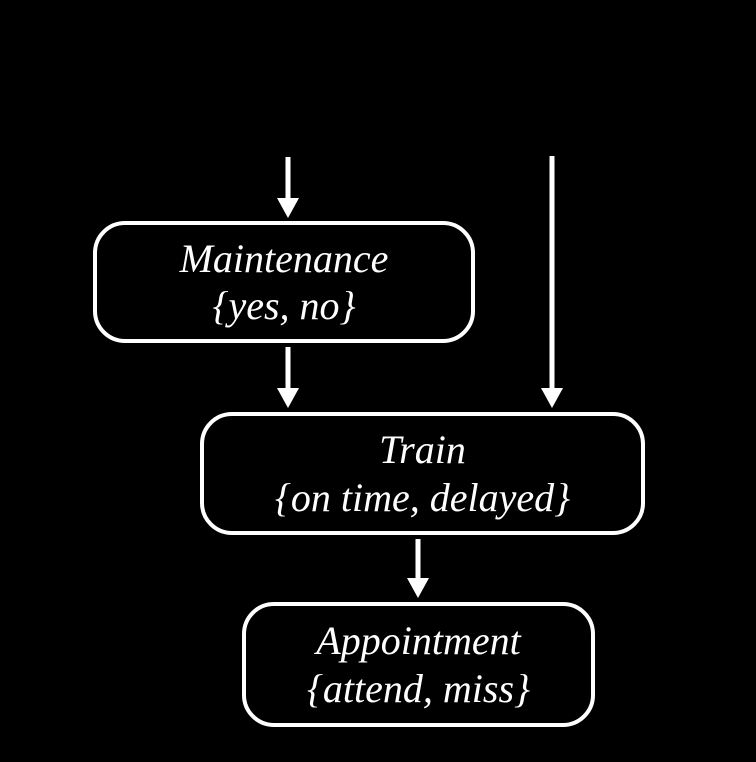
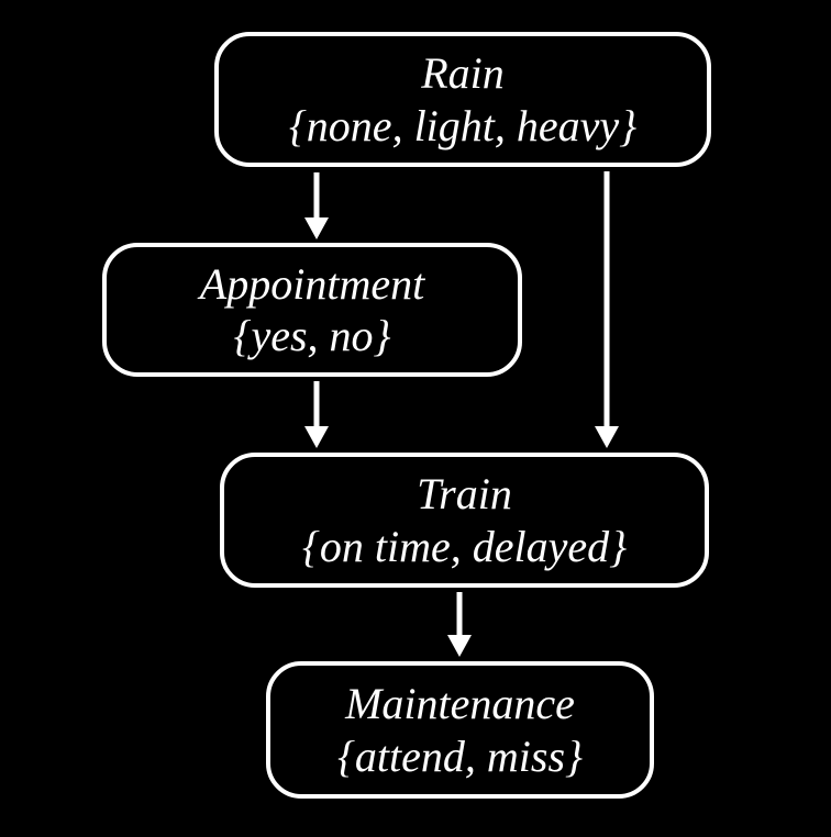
+ Rain
+ {none, light, heavy}
- Maintenance
+ Appointment
  {yes, no}
  Train
  {on time, delayed}
- Appointment
+ Maintenance
  {attend, miss}
